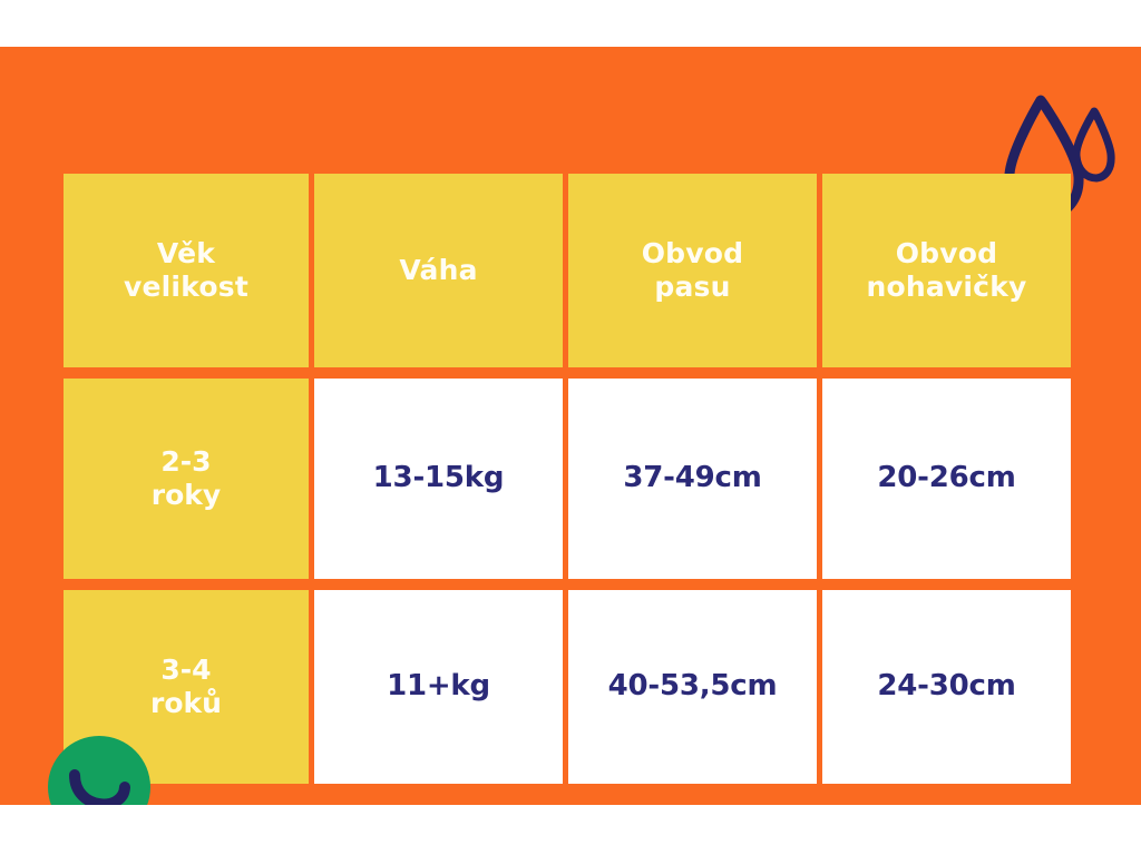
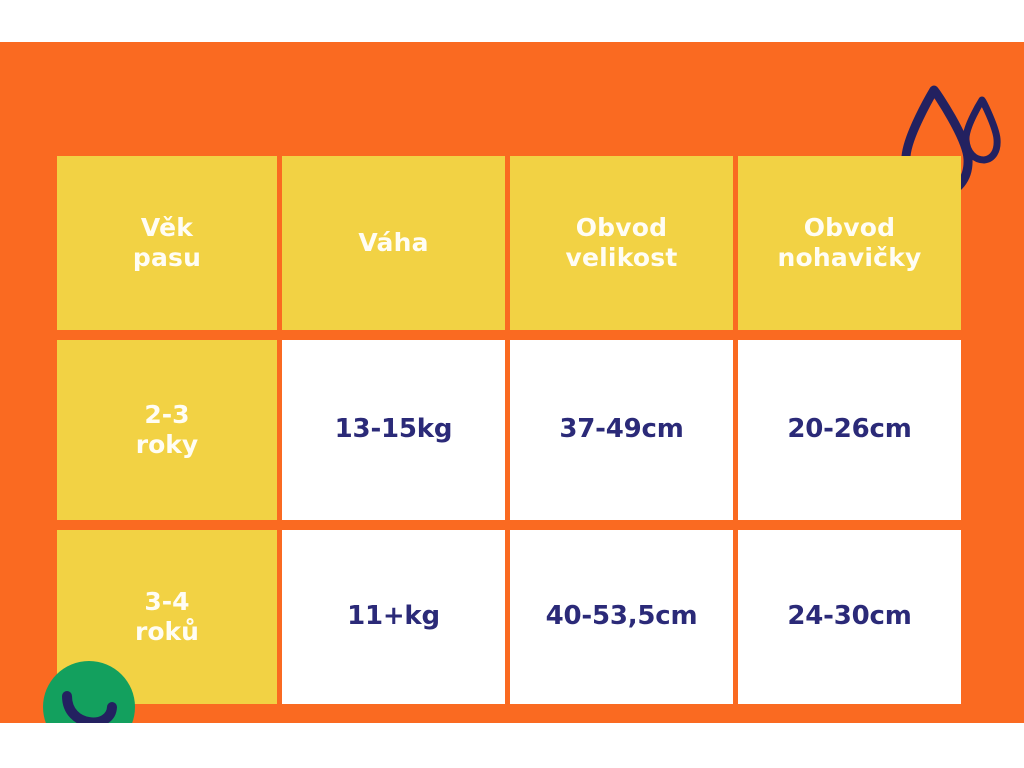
  Věk
- velikost
+ pasu
  Váha
  Obvod
- pasu
+ velikost
  Obvod
  nohavičky
  2-3
  roky
  13-15kg
  37-49cm
  20-26cm
  3-4
  roků
  11+kg
  40-53,5cm
  24-30cm
